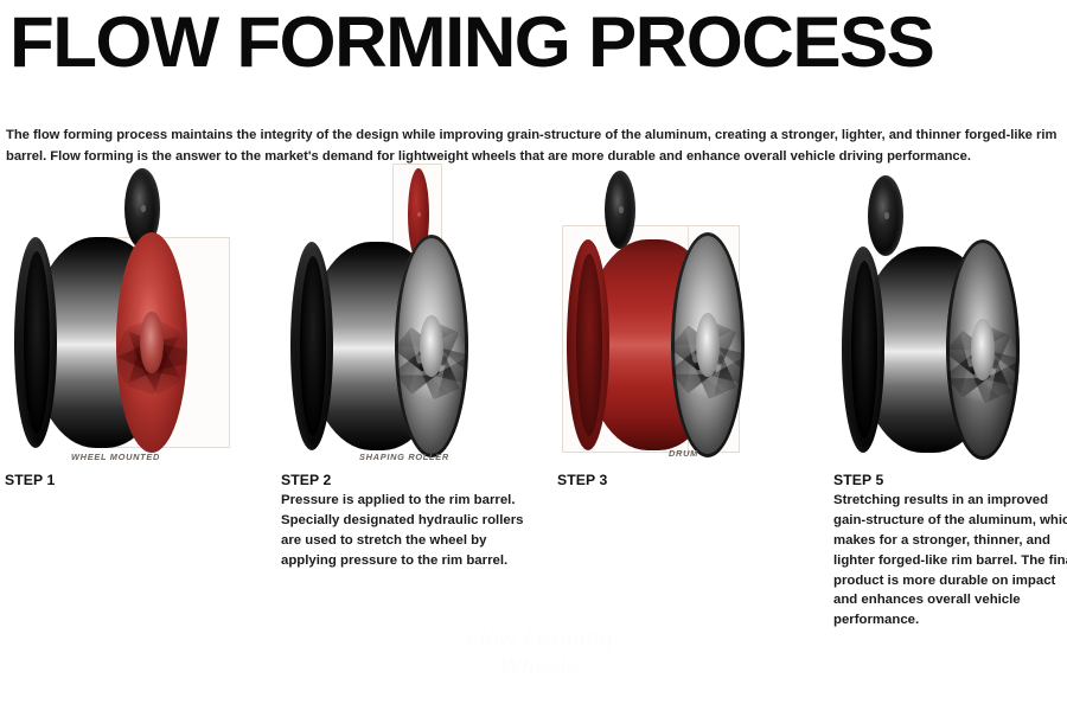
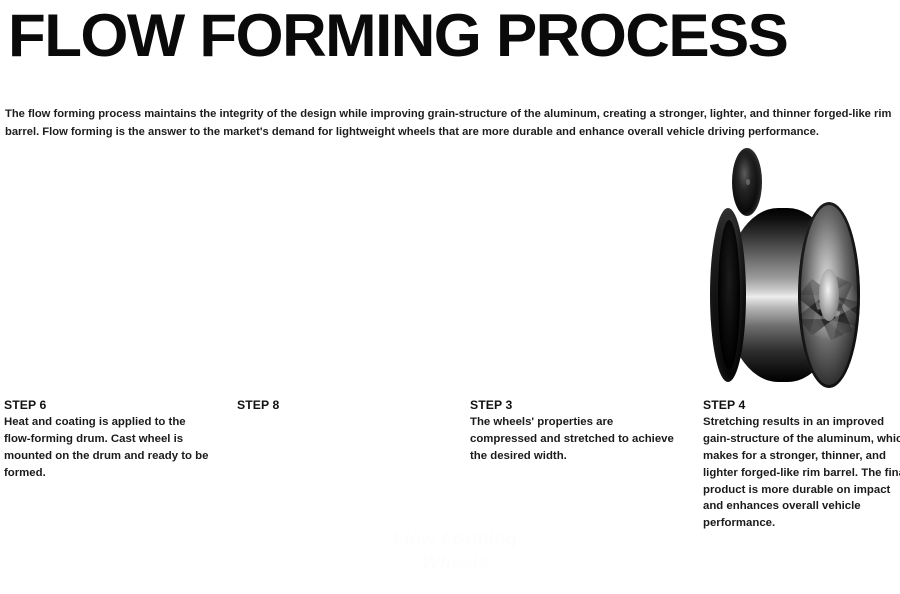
  FLOW FORMING PROCESS
  The flow forming process maintains the integrity of the design while improving grain-structure of the aluminum, creating a stronger, lighter, and thinner forged-like rim barrel. Flow forming is the answer to the market's demand for lightweight wheels that are more durable and enhance overall vehicle driving performance.
- WHEEL MOUNTED
- SHAPING ROLLER
- DRUM
- STEP 1
+ STEP 6
+ Heat and coating is applied to the flow-forming drum. Cast wheel is mounted on the drum and ready to be formed.
- STEP 2
+ STEP 8
- Pressure is applied to the rim barrel. Specially designated hydraulic rollers are used to stretch the wheel by applying pressure to the rim barrel.
  STEP 3
+ The wheels' properties are compressed and stretched to achieve the desired width.
- STEP 5
+ STEP 4
  Stretching results in an improved gain-structure of the aluminum, whic makes for a stronger, thinner, and lighter forged-like rim barrel. The fin product is more durable on impact and enhances overall vehicle performance.
